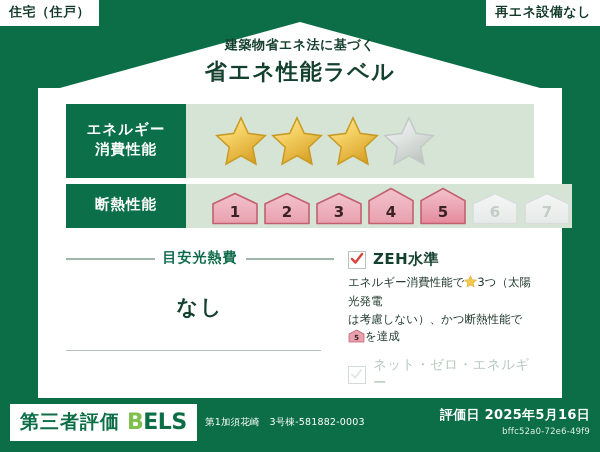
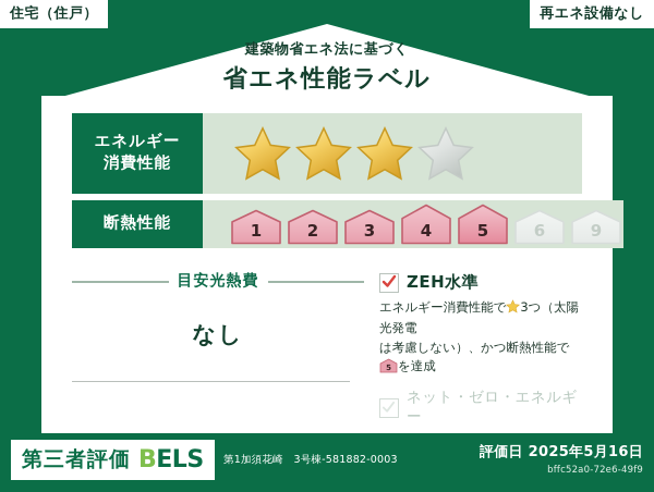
  住宅（住戸）
  再エネ設備なし
  建築物省エネ法に基づく
  省エネ性能ラベル
  エネルギー
  消費性能
  断熱性能
  1
  2
  3
  4
  5
  6
- 7
+ 9
  目安光熱費
  なし
  ZEH水準
  エネルギー消費性能で 3つ（太陽光発電
  は考慮しない）、かつ断熱性能で
  5
  を達成
  ネット・ゼロ・エネルギー
  第三者評価
  BELS
  第1加須花崎 3号棟-581882-0003
  評価日 2025年5月16日
  bffc52a0-72e6-49f9
